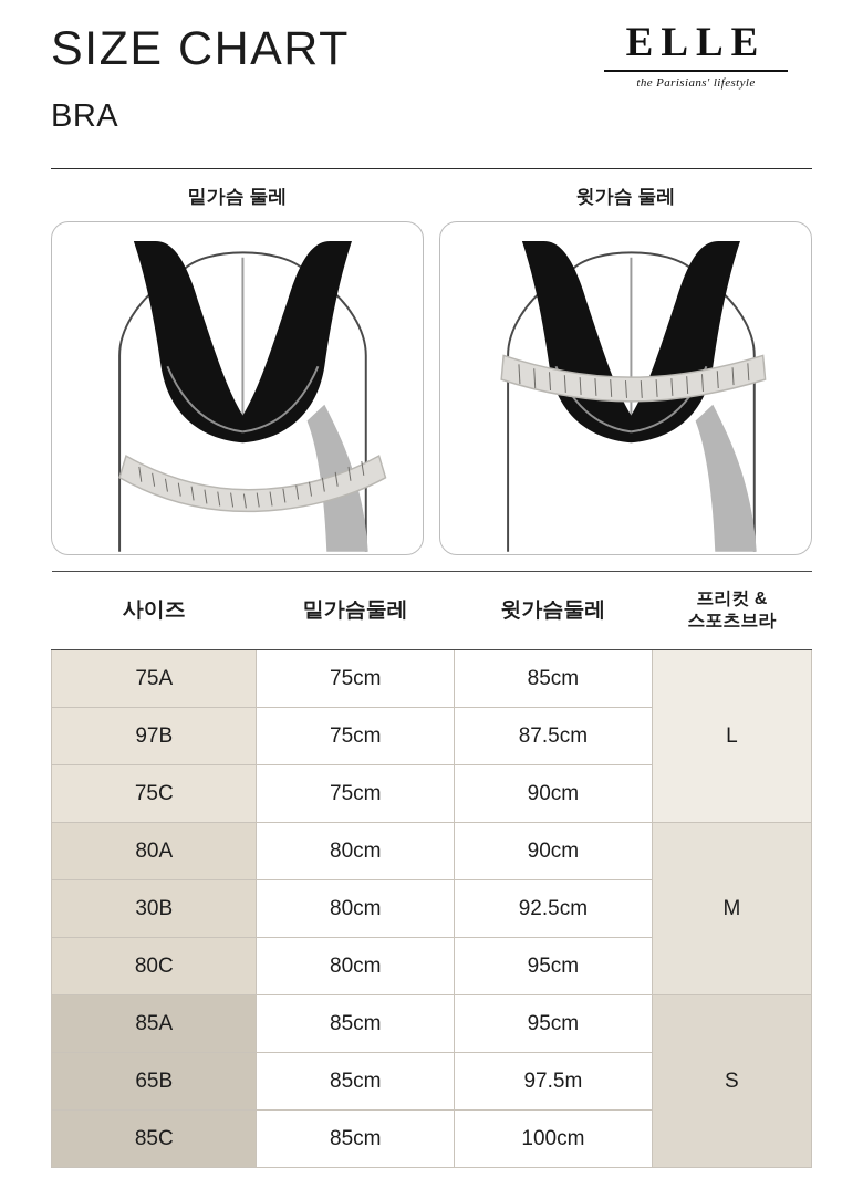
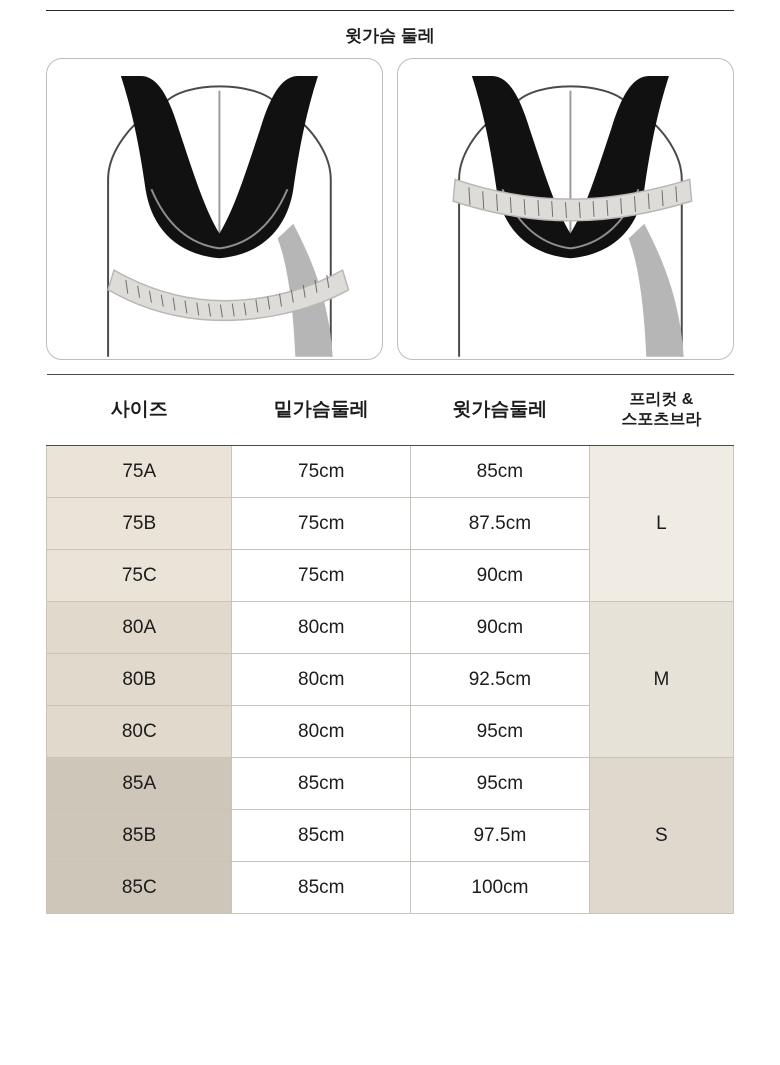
- SIZE CHART
- BRA
- ELLE
- the Parisians' lifestyle
- 밑가슴 둘레
  윗가슴 둘레
  사이즈	밑가슴둘레	윗가슴둘레	프리컷 & 스포츠브라
  75A	75cm	85cm	L
- 97B	75cm	87.5cm
+ 75B	75cm	87.5cm
  75C	75cm	90cm
  80A	80cm	90cm	M
- 30B	80cm	92.5cm
+ 80B	80cm	92.5cm
  80C	80cm	95cm
  85A	85cm	95cm	S
- 65B	85cm	97.5m
+ 85B	85cm	97.5m
  85C	85cm	100cm
